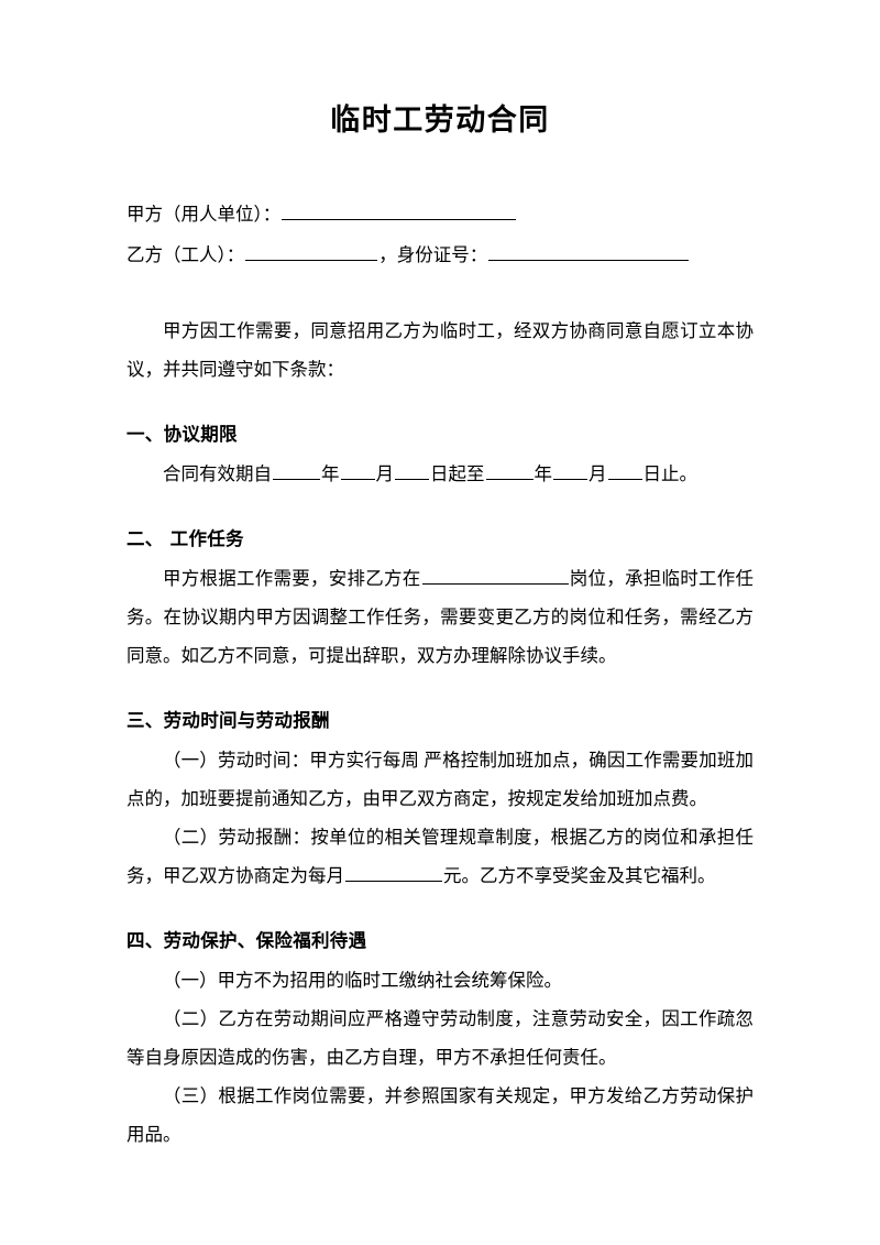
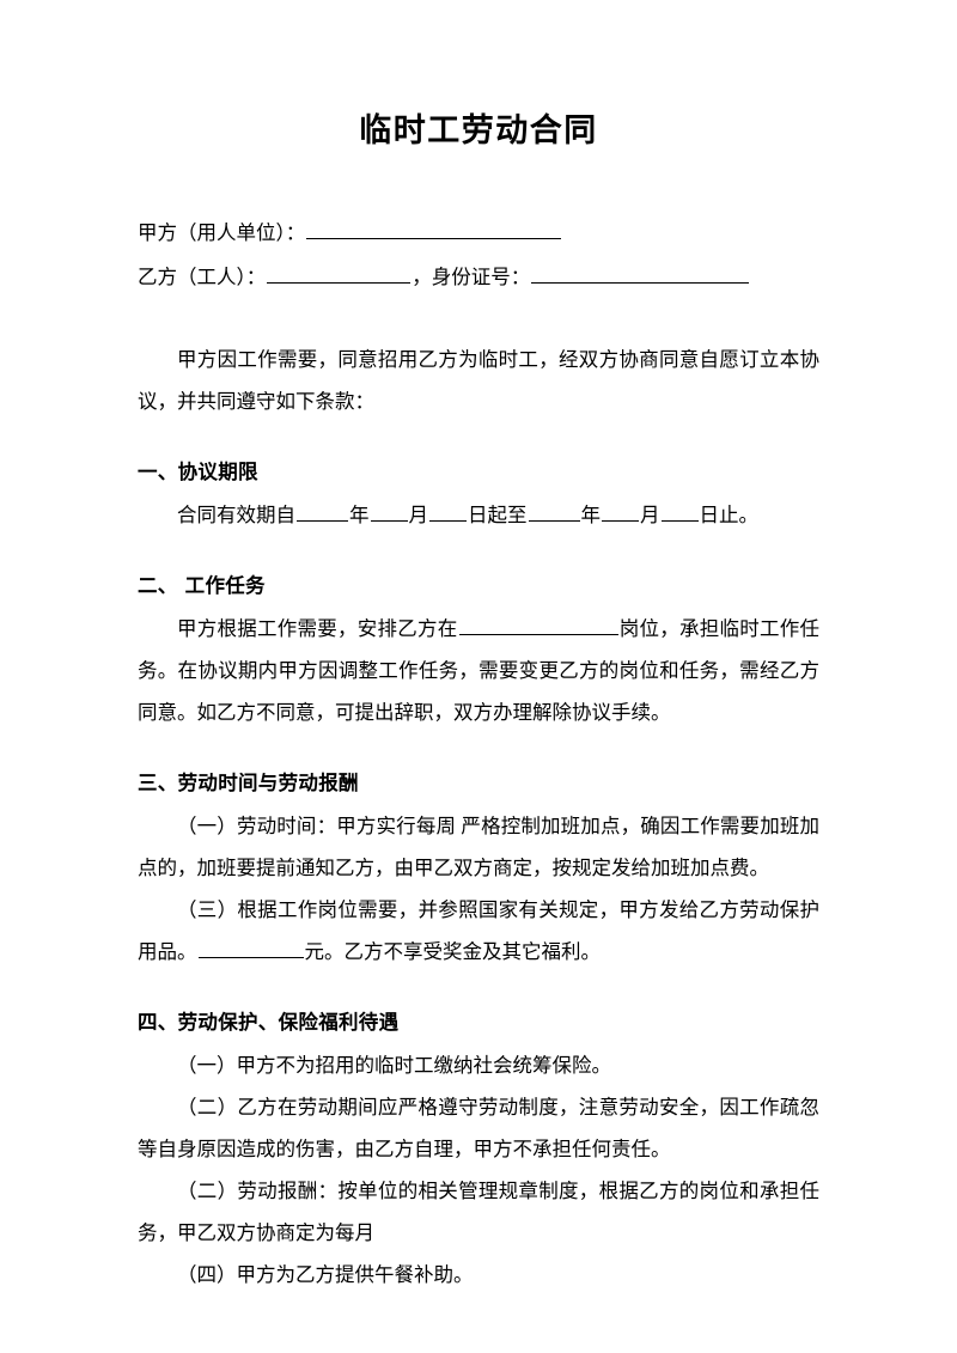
  临时工劳动合同
  甲方（用人单位）：
  乙方（工人）： ，身份证号：
  甲方因工作需要，同意招用乙方为临时工，经双方协商同意自愿订立本协议，并共同遵守如下条款：
  一、协议期限
  合同有效期自 年 月 日起至 年 月 日止。
  二、 工作任务
  甲方根据工作需要，安排乙方在 岗位，承担临时工作任务。在协议期内甲方因调整工作任务，需要变更乙方的岗位和任务，需经乙方同意。如乙方不同意，可提出辞职，双方办理解除协议手续。
  三、劳动时间与劳动报酬
  （一）劳动时间：甲方实行每周 严格控制加班加点，确因工作需要加班加点的，加班要提前通知乙方，由甲乙双方商定，按规定发给加班加点费。
- （二）劳动报酬：按单位的相关管理规章制度，根据乙方的岗位和承担任务，甲乙双方协商定为每月 元。乙方不享受奖金及其它福利。
+ （三）根据工作岗位需要，并参照国家有关规定，甲方发给乙方劳动保护用品。 元。乙方不享受奖金及其它福利。
  四、劳动保护、保险福利待遇
  （一）甲方不为招用的临时工缴纳社会统筹保险。
  （二）乙方在劳动期间应严格遵守劳动制度，注意劳动安全，因工作疏忽等自身原因造成的伤害，由乙方自理，甲方不承担任何责任。
- （三）根据工作岗位需要，并参照国家有关规定，甲方发给乙方劳动保护用品。
+ （二）劳动报酬：按单位的相关管理规章制度，根据乙方的岗位和承担任务，甲乙双方协商定为每月
+ （四）甲方为乙方提供午餐补助。
